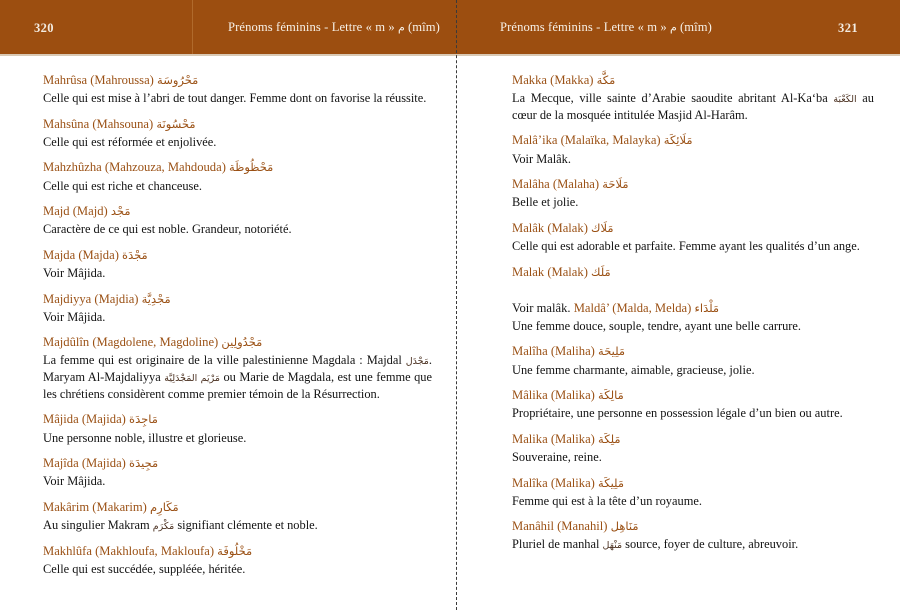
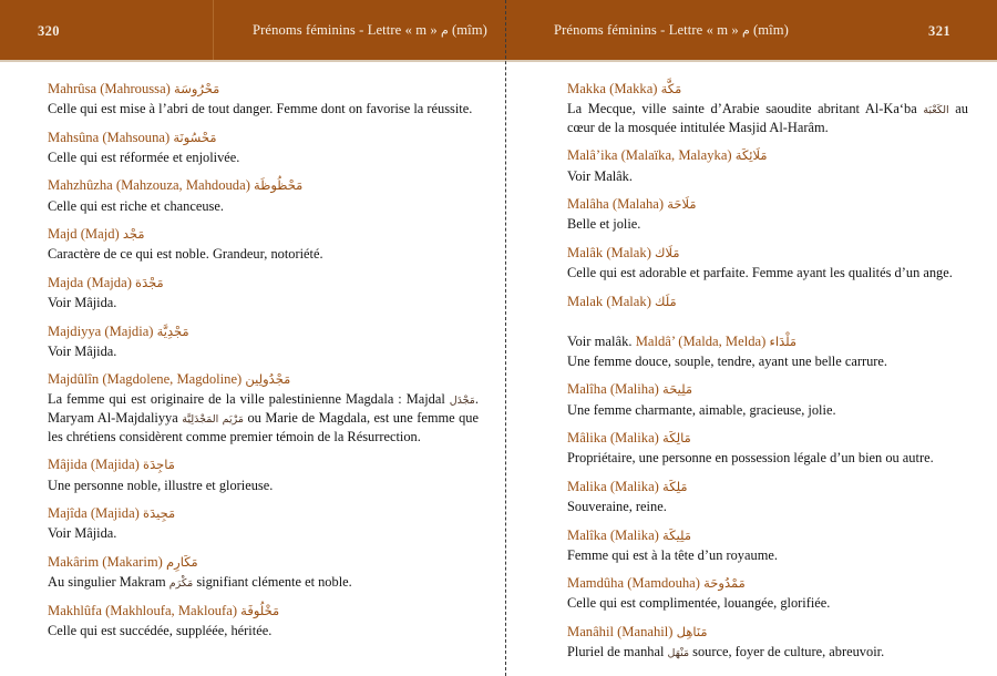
  320
  Prénoms féminins - Lettre « m » م (mîm)
  Prénoms féminins - Lettre « m » م (mîm)
  321
  Mahrûsa (Mahroussa) مَحْرُوسَة
  Celle qui est mise à l’abri de tout danger. Femme dont on favorise la réussite.
  Mahsûna (Mahsouna) مَحْسُونَة
  Celle qui est réformée et enjolivée.
  Mahzhûzha (Mahzouza, Mahdouda) مَحْظُوظَة
  Celle qui est riche et chanceuse.
  Majd (Majd) مَجْد
  Caractère de ce qui est noble. Grandeur, notoriété.
  Majda (Majda) مَجْدَة
  Voir Mâjida.
  Majdiyya (Majdia) مَجْدِيَّة
  Voir Mâjida.
  Majdûlîn (Magdolene, Magdoline) مَجْدُولِين
  La femme qui est originaire de la ville palestinienne Magdala : Majdal مَجْدَل . Maryam Al-Majdaliyya مَرْيَم المَجْدَلِيَّة ou Marie de Magdala, est une femme que les chrétiens considèrent comme premier témoin de la Résurrection.
  Mâjida (Majida) مَاجِدَة
  Une personne noble, illustre et glorieuse.
  Majîda (Majida) مَجِيدَة
  Voir Mâjida.
  Makârim (Makarim) مَكَارِم
  Au singulier Makram مَكْرَم signifiant clémente et noble.
  Makhlûfa (Makhloufa, Makloufa) مَخْلُوفَة
  Celle qui est succédée, suppléée, héritée.
  Makka (Makka) مَكَّة
  La Mecque, ville sainte d’Arabie saoudite abritant Al-Ka‘ba الكَعْبَة au cœur de la mosquée intitulée Masjid Al-Harâm.
  Malâ’ika (Malaïka, Malayka) مَلَائِكَة
  Voir Malâk.
  Malâha (Malaha) مَلَاحَة
  Belle et jolie.
  Malâk (Malak) مَلَاك
  Celle qui est adorable et parfaite. Femme ayant les qualités d’un ange.
  Malak (Malak) مَلَك
  Voir malâk. Maldâ’ (Malda, Melda) مَلْدَاء
  Une femme douce, souple, tendre, ayant une belle carrure.
  Malîha (Maliha) مَلِيحَة
  Une femme charmante, aimable, gracieuse, jolie.
  Mâlika (Malika) مَالِكَة
  Propriétaire, une personne en possession légale d’un bien ou autre.
  Malika (Malika) مَلِكَة
  Souveraine, reine.
  Malîka (Malika) مَلِيكَة
  Femme qui est à la tête d’un royaume.
+ Mamdûha (Mamdouha) مَمْدُوحَة
+ Celle qui est complimentée, louangée, glorifiée.
  Manâhil (Manahil) مَنَاهِل
  Pluriel de manhal مَنْهَل source, foyer de culture, abreuvoir.
